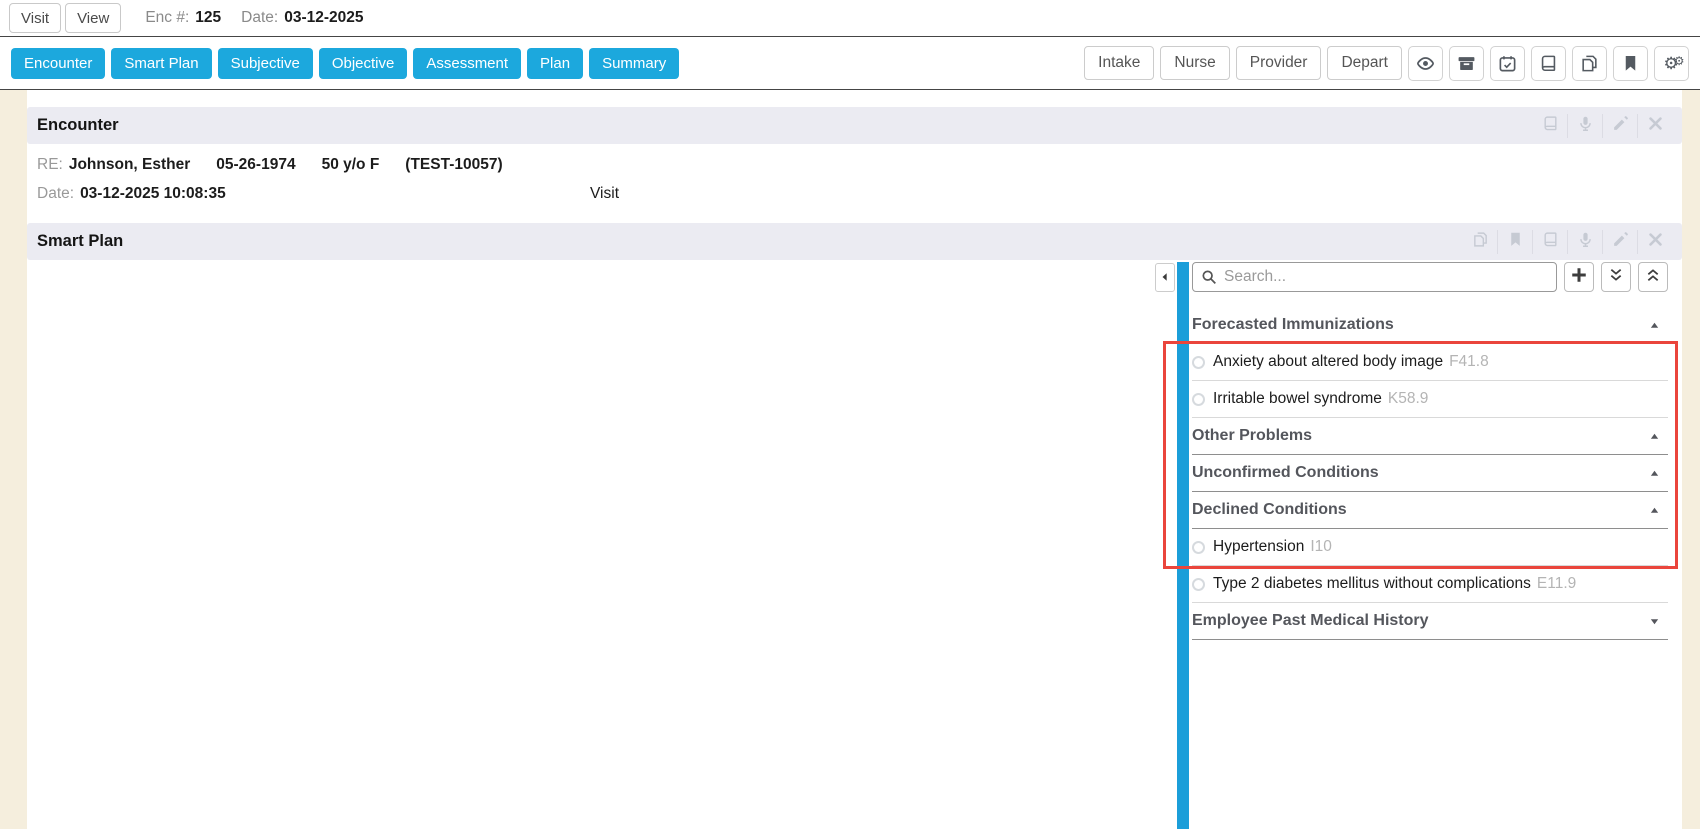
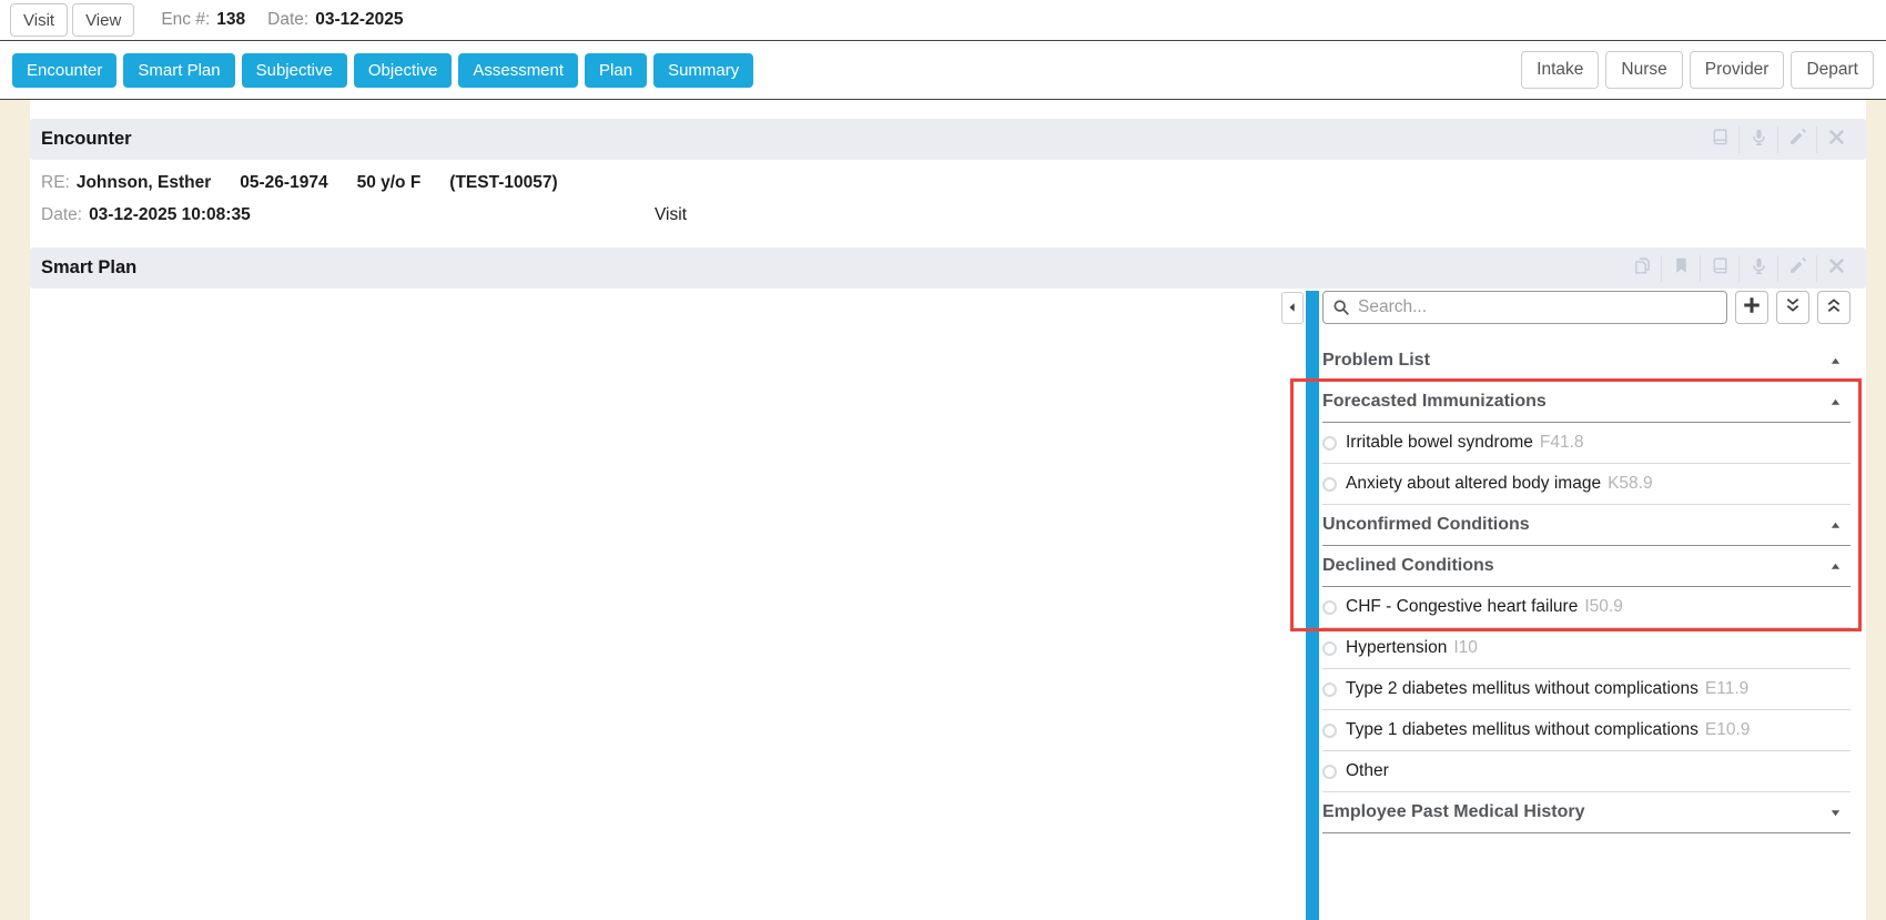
  Visit
  View
  Enc #:
- 125
+ 138
  Date:
  03-12-2025
  Encounter
  Smart Plan
  Subjective
  Objective
  Assessment
  Plan
  Summary
  Intake
  Nurse
  Provider
  Depart
- ⚙⚙
  Encounter
  RE:
  Johnson, Esther
  05-26-1974
  50 y/o F
  (TEST-10057)
  Date:
  03-12-2025 10:08:35
  Visit
  Smart Plan
  Search...
+ Problem List
  Forecasted Immunizations
- Anxiety about altered body image
+ Irritable bowel syndrome
  F41.8
- Irritable bowel syndrome
+ Anxiety about altered body image
  K58.9
- Other Problems
  Unconfirmed Conditions
  Declined Conditions
+ CHF - Congestive heart failure
+ I50.9
  Hypertension
  I10
  Type 2 diabetes mellitus without complications
  E11.9
+ Type 1 diabetes mellitus without complications
+ E10.9
+ Other
  Employee Past Medical History
